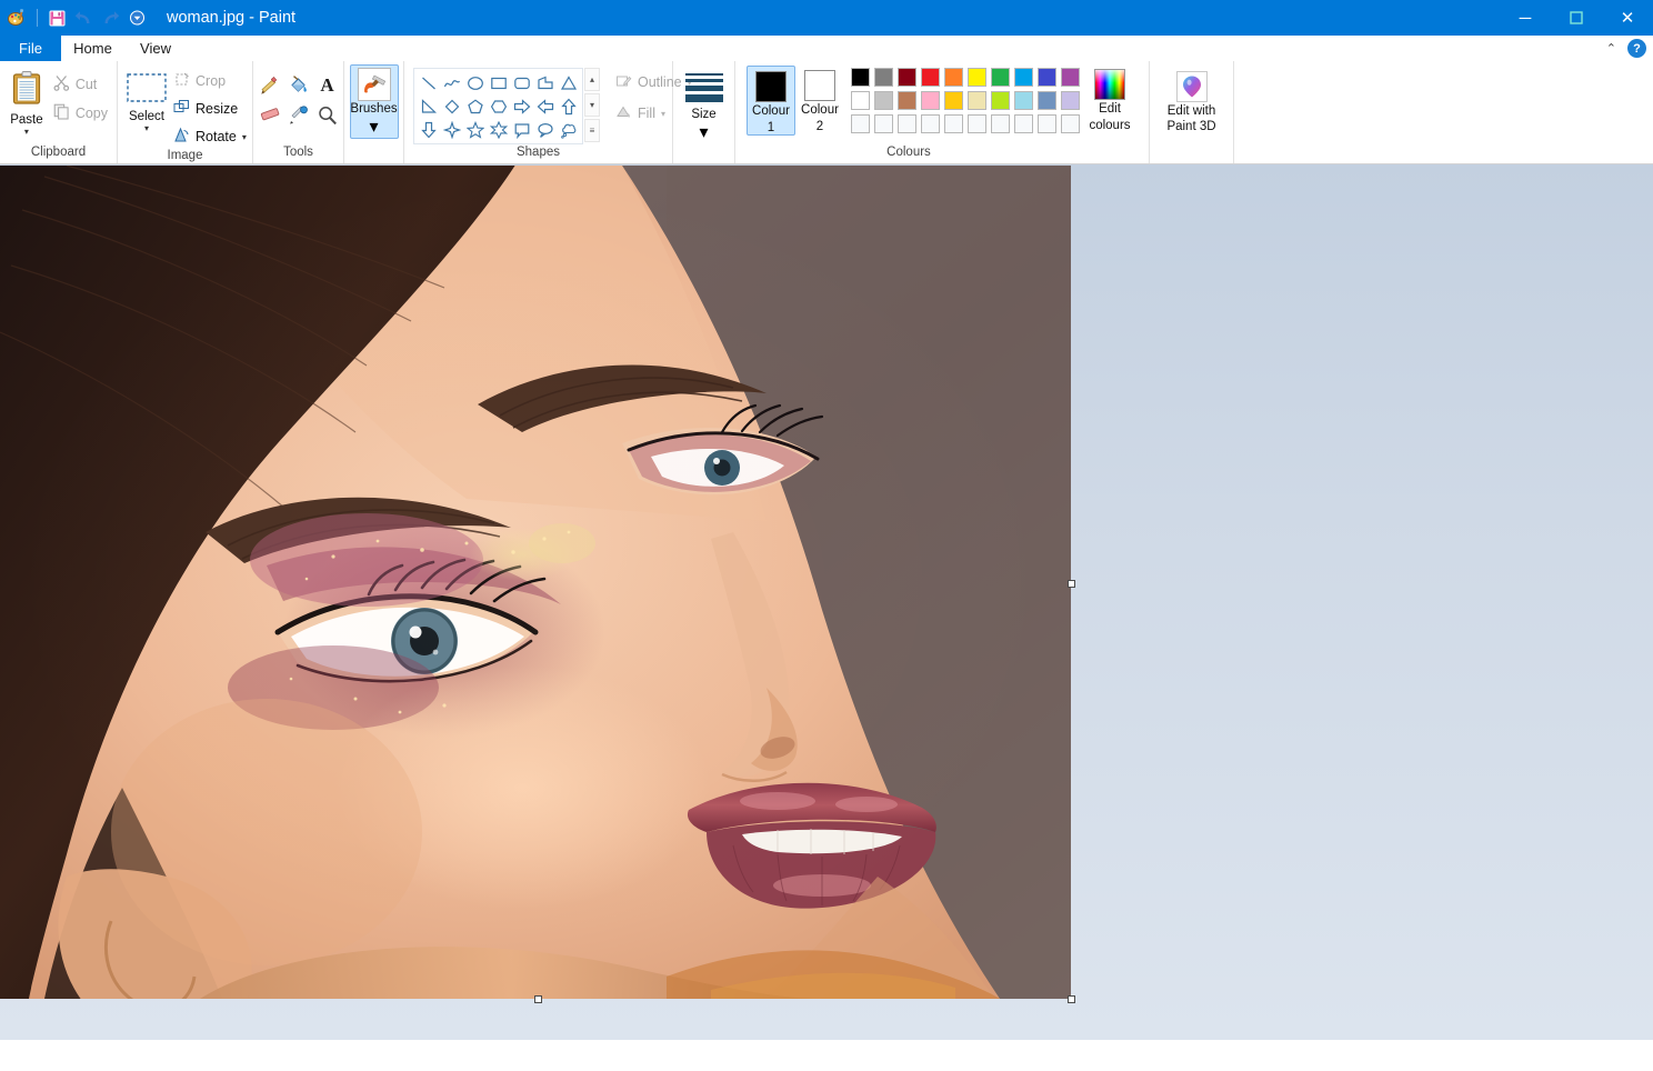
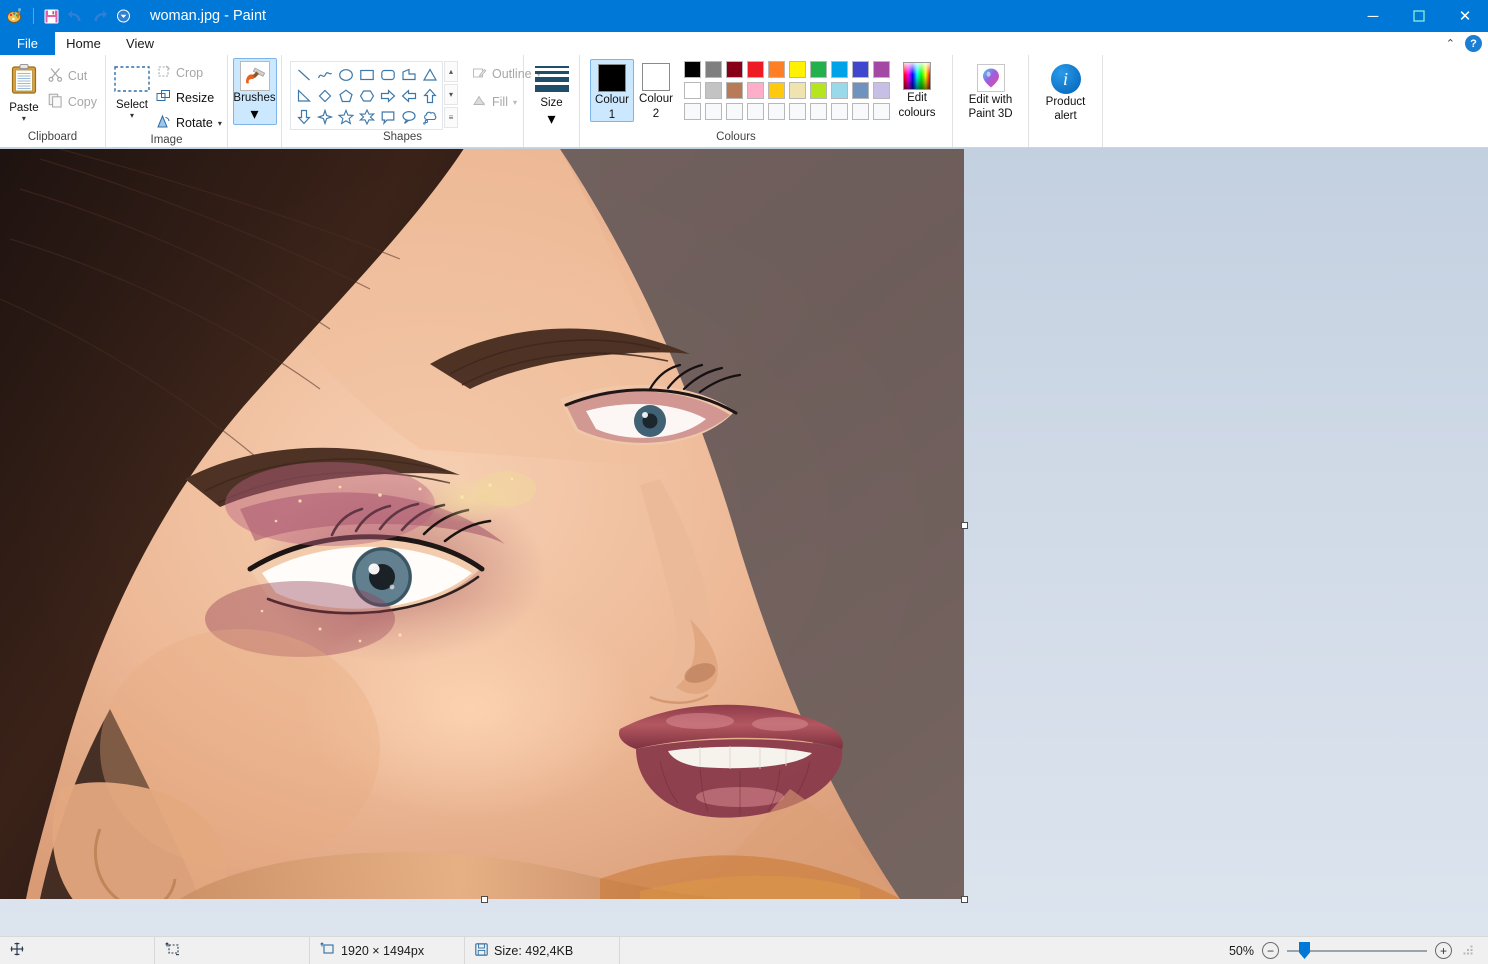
  woman.jpg - Paint
  ─
  ✕
  File
  Home
  View
  ⌃
  ?
  Paste
  ▾
  Cut
  Copy
  Clipboard
  Select
  ▾
  Crop
  Resize
  Rotate
  ▾
  Image
- A
- Tools
  Brushes
  ▾
  ▴
  ▾
  ≡
  Outline
  ▾
  Fill
  ▾
  Shapes
  Size
  ▾
  Colour
  1
  Colour
  2
  Edit
  colours
  Colours
  Edit with
  Paint 3D
+ i
+ Product
+ alert
+ 1920 × 1494px
+ Size: 492,4KB
+ 50%
+ −
+ +
